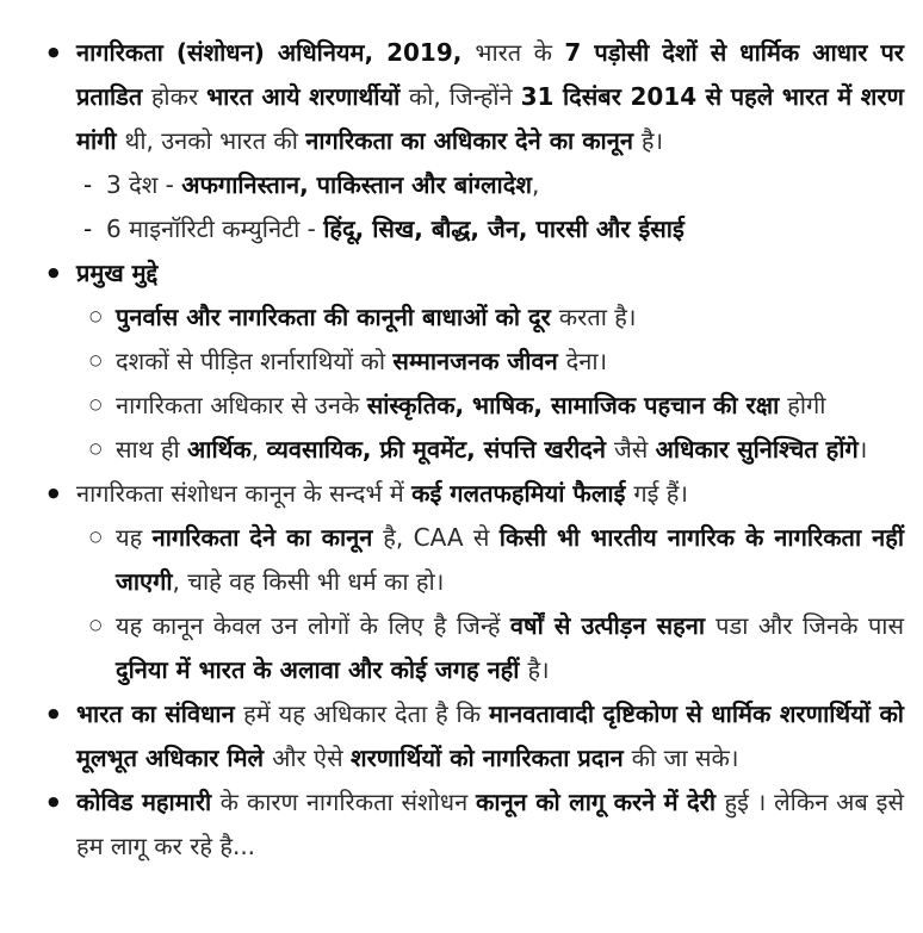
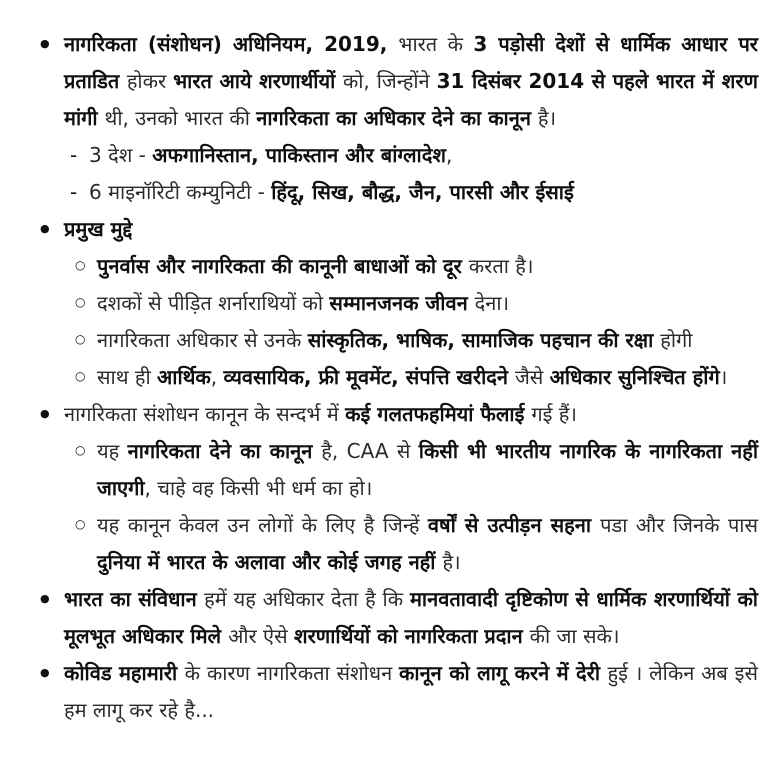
  ●
- नागरिकता (संशोधन) अधिनियम, 2019, भारत के 7 पड़ोसी देशों से धार्मिक आधार पर प्रताडित होकर भारत आये शरणार्थीयों को, जिन्होंने 31 दिसंबर 2014 से पहले भारत में शरण मांगी थी, उनको भारत की नागरिकता का अधिकार देने का कानून है।
+ नागरिकता (संशोधन) अधिनियम, 2019, भारत के 3 पड़ोसी देशों से धार्मिक आधार पर प्रताडित होकर भारत आये शरणार्थीयों को, जिन्होंने 31 दिसंबर 2014 से पहले भारत में शरण मांगी थी, उनको भारत की नागरिकता का अधिकार देने का कानून है।
  -
  3 देश - अफगानिस्तान, पाकिस्तान और बांग्लादेश,
  -
  6 माइनॉरिटी कम्युनिटी - हिंदू, सिख, बौद्ध, जैन, पारसी और ईसाई
  ●
  प्रमुख मुद्दे
  ○
  पुनर्वास और नागरिकता की कानूनी बाधाओं को दूर करता है।
  ○
  दशकों से पीड़ित शर्नाराथियों को सम्मानजनक जीवन देना।
  ○
  नागरिकता अधिकार से उनके सांस्कृतिक, भाषिक, सामाजिक पहचान की रक्षा होगी
  ○
  साथ ही आर्थिक, व्यवसायिक, फ्री मूवमेंट, संपत्ति खरीदने जैसे अधिकार सुनिश्चित होंगे।
  ●
  नागरिकता संशोधन कानून के सन्दर्भ में कई गलतफहमियां फैलाई गई हैं।
  ○
  यह नागरिकता देने का कानून है, CAA से किसी भी भारतीय नागरिक के नागरिकता नहीं जाएगी, चाहे वह किसी भी धर्म का हो।
  ○
  यह कानून केवल उन लोगों के लिए है जिन्हें वर्षों से उत्पीड़न सहना पडा और जिनके पास दुनिया में भारत के अलावा और कोई जगह नहीं है।
  ●
  भारत का संविधान हमें यह अधिकार देता है कि मानवतावादी दृष्टिकोण से धार्मिक शरणार्थियों को मूलभूत अधिकार मिले और ऐसे शरणार्थियों को नागरिकता प्रदान की जा सके।
  ●
  कोविड महामारी के कारण नागरिकता संशोधन कानून को लागू करने में देरी हुई । लेकिन अब इसे हम लागू कर रहे है...
